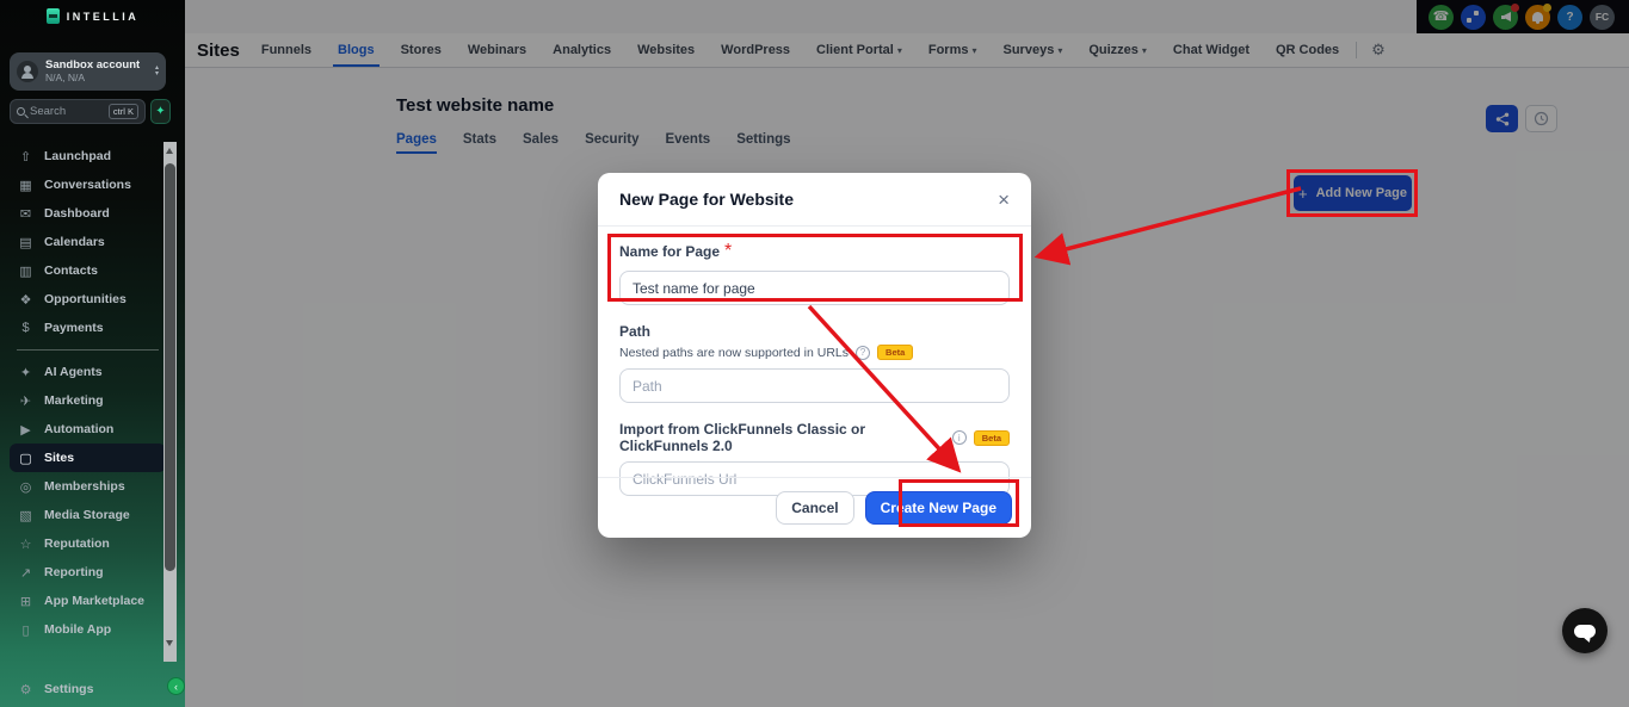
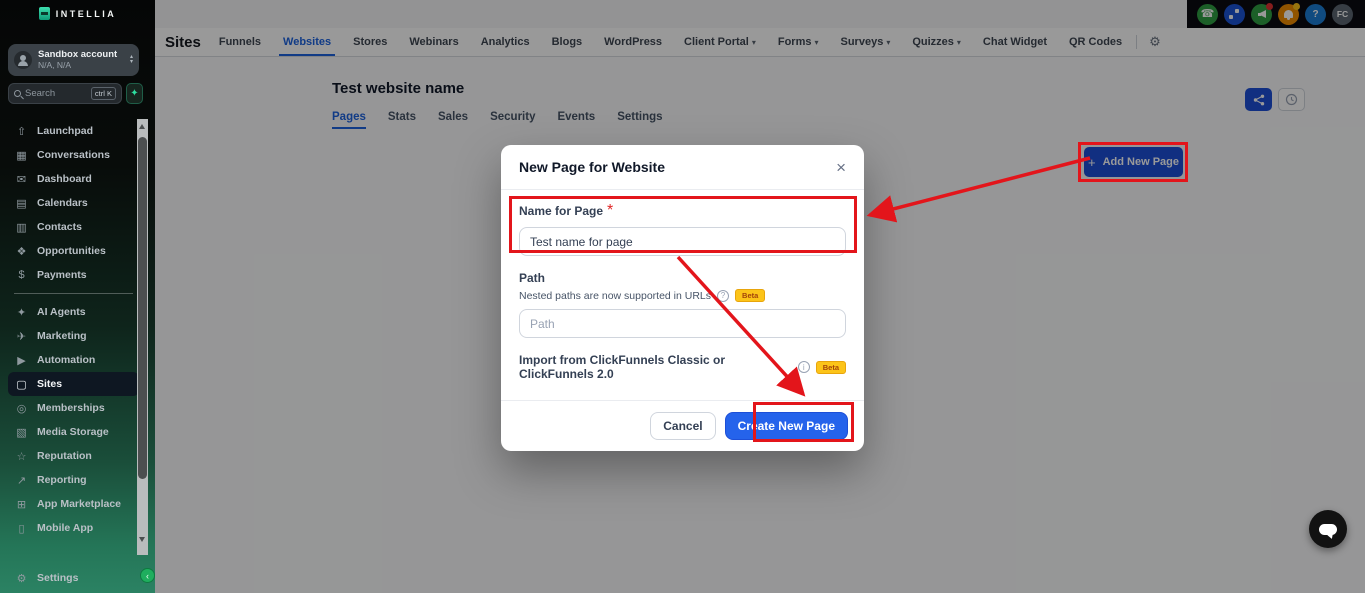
  INTELLIA
  Sandbox account
  N/A, N/A
  Search
  ctrl K
  ✦
  ⇧
  Launchpad
  ▦
  Conversations
  ✉
  Dashboard
  ▤
  Calendars
  ▥
  Contacts
  ❖
  Opportunities
  $
  Payments
  ✦
  AI Agents
  ✈
  Marketing
  ▶
  Automation
  ▢
  Sites
  ◎
  Memberships
  ▧
  Media Storage
  ☆
  Reputation
  ↗
  Reporting
  ⊞
  App Marketplace
  ▯
  Mobile App
  ⚙
  Settings
  ‹
  ☎
  ?
  FC
  Sites
  Funnels
- Blogs
+ Websites
  Stores
  Webinars
  Analytics
- Websites
+ Blogs
  WordPress
  Client Portal
  ▾
  Forms
  ▾
  Surveys
  ▾
  Quizzes
  ▾
  Chat Widget
  QR Codes
  ⚙
  Test website name
  Pages
  Stats
  Sales
  Security
  Events
  Settings
  +
  Add New Page
  New Page for Website
  ×
  Name for Page
  *
  Test name for page
  Path
  Nested paths are now supported in URLs
  ?
  Beta
  Path
  Import from ClickFunnels Classic or ClickFunnels 2.0
  i
  Beta
- ClickFunnels Url
  Cancel
  Create New Page
